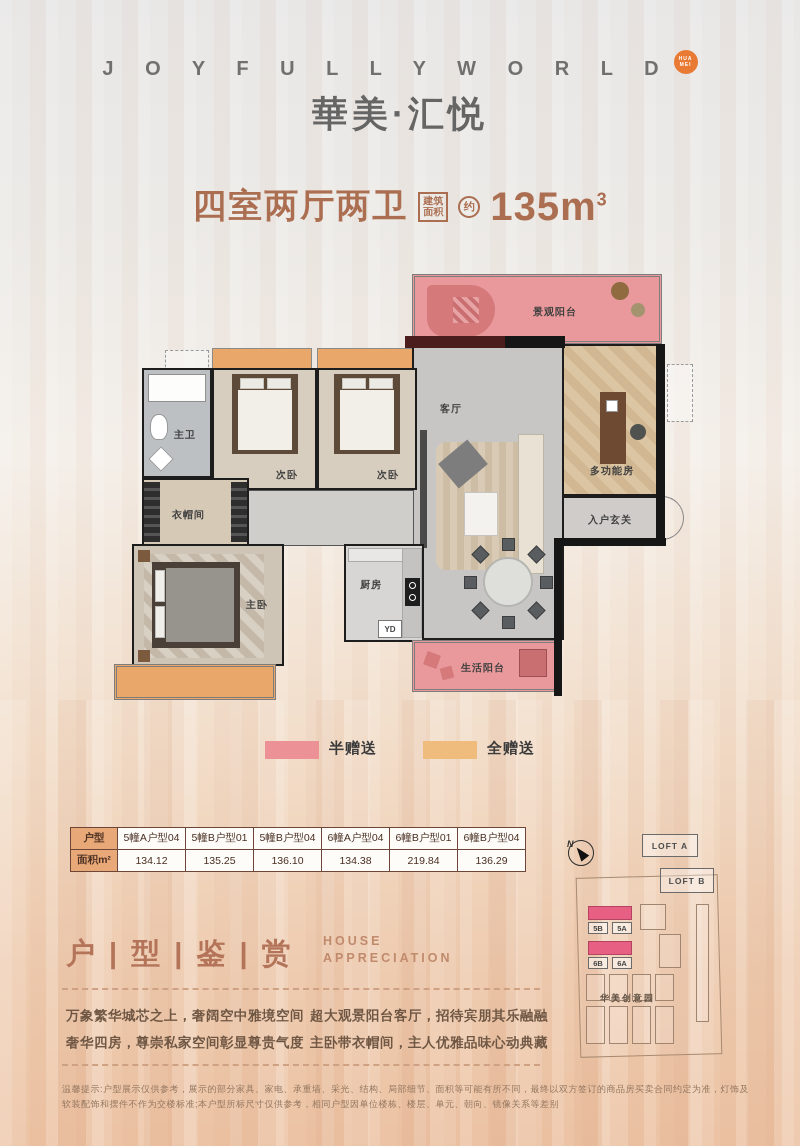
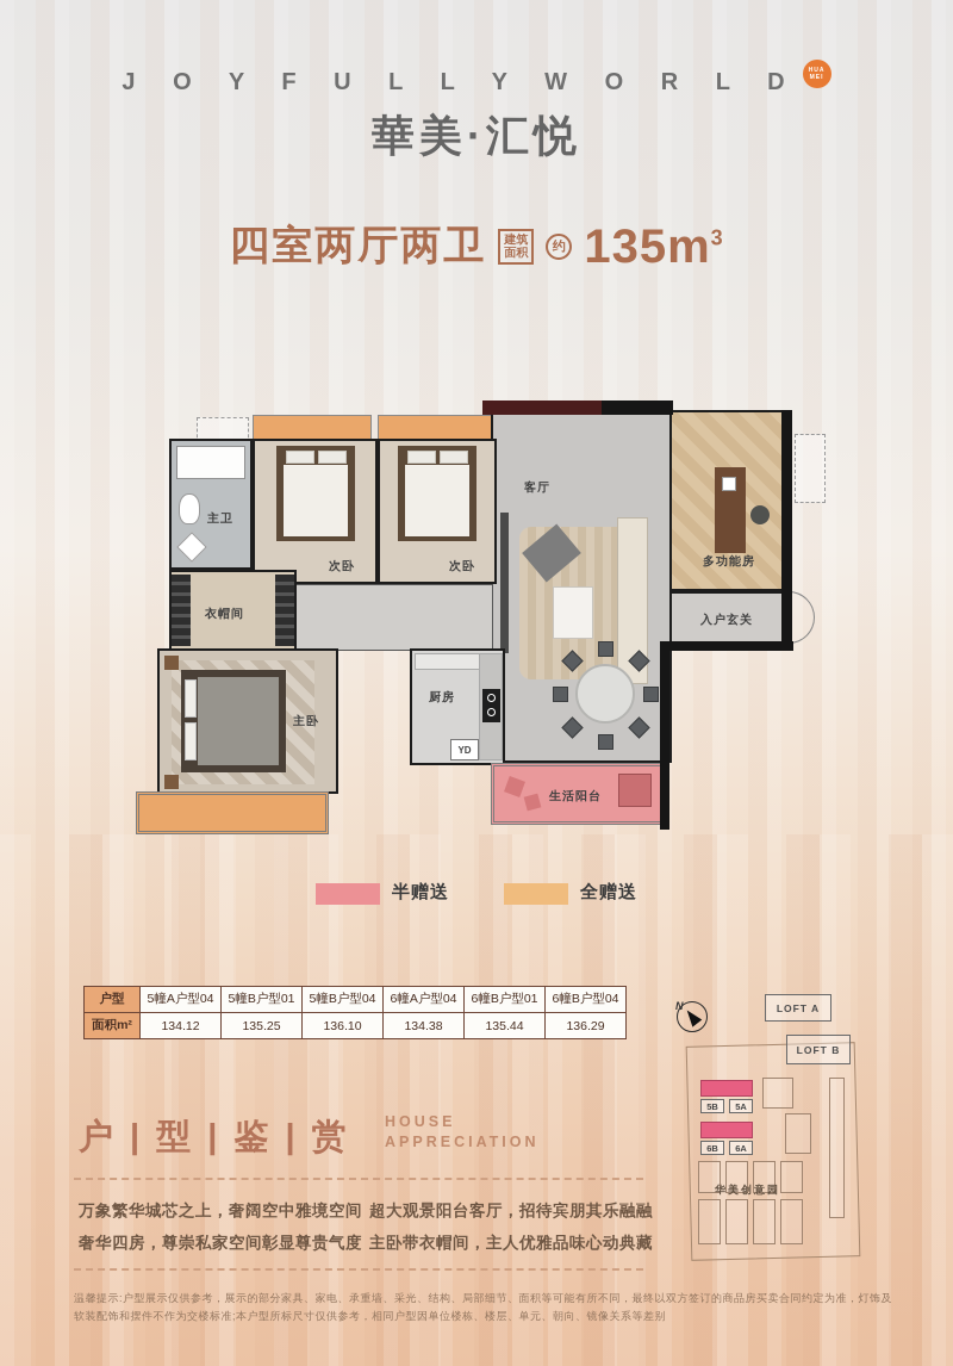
  J O Y F U L L Y W O R L D
  華美·汇悦
  四室两厅两卫
  建筑
  面积
  约
  135m3
- 景观阳台
  客厅
  多功能房
  入户玄关
  次卧
  次卧
  主卫
  衣帽间
  主卧
  厨房
  YD
  生活阳台
  半赠送
  全赠送
  户型	5幢A户型04	5幢B户型01	5幢B户型04	6幢A户型04	6幢B户型01	6幢B户型04
- 面积m²	134.12	135.25	136.10	134.38	219.84	136.29
+ 面积m²	134.12	135.25	136.10	134.38	135.44	136.29
  户 | 型 | 鉴 | 赏
  HOUSE
  APPRECIATION
  万象繁华城芯之上，奢阔空中雅境空间
  奢华四房，尊崇私家空间彰显尊贵气度
  超大观景阳台客厅，招待宾朋其乐融融
  主卧带衣帽间，主人优雅品味心动典藏
  温馨提示:户型展示仅供参考，展示的部分家具、家电、承重墙、采光、结构、局部细节、面积等可能有所不同，最终以双方签订的商品房买卖合同约定为准，灯饰及软装配饰和摆件不作为交楼标准;本户型所标尺寸仅供参考，相同户型因单位楼栋、楼层、单元、朝向、镜像关系等差别
  N
  LOFT A
  LOFT B
  5B
  5A
  6B
  6A
  华美创意园
